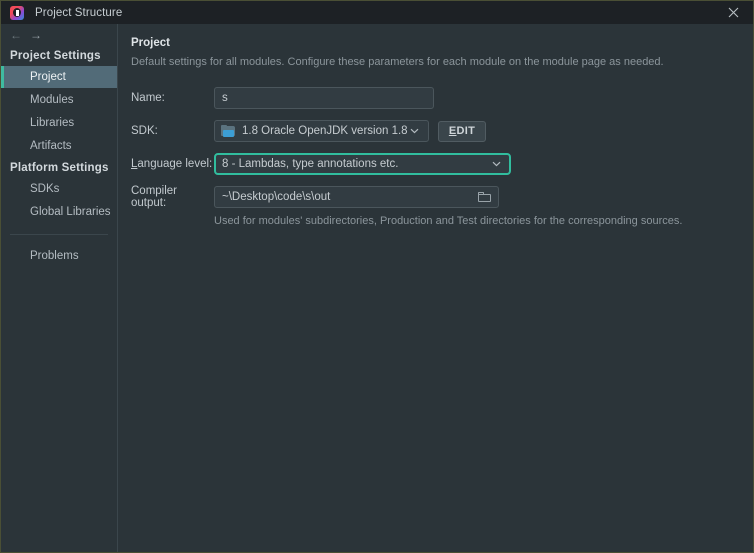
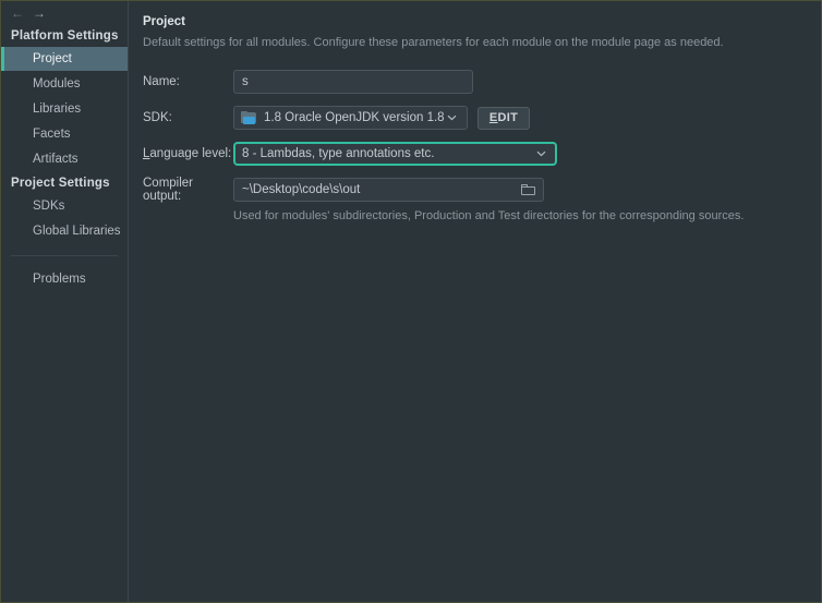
- Project Structure
  ←
  →
- Project Settings
+ Platform Settings
  Project
  Modules
  Libraries
+ Facets
  Artifacts
- Platform Settings
+ Project Settings
  SDKs
  Global Libraries
  Problems
  Project
  Default settings for all modules. Configure these parameters for each module on the module page as needed.
  Name:
  s
  SDK:
  1.8 Oracle OpenJDK version 1.8
  E
  DIT
  Language level:
  8 - Lambdas, type annotations etc.
  Compiler output:
  ~\Desktop\code\s\out
  Used for modules' subdirectories, Production and Test directories for the corresponding sources.
